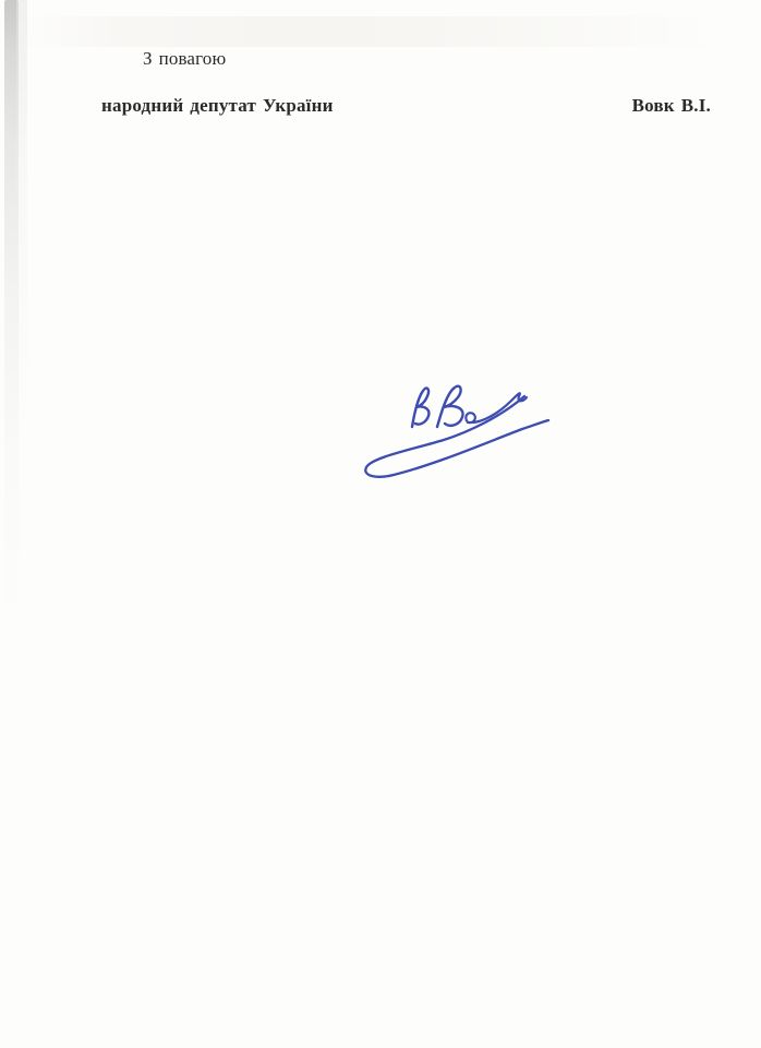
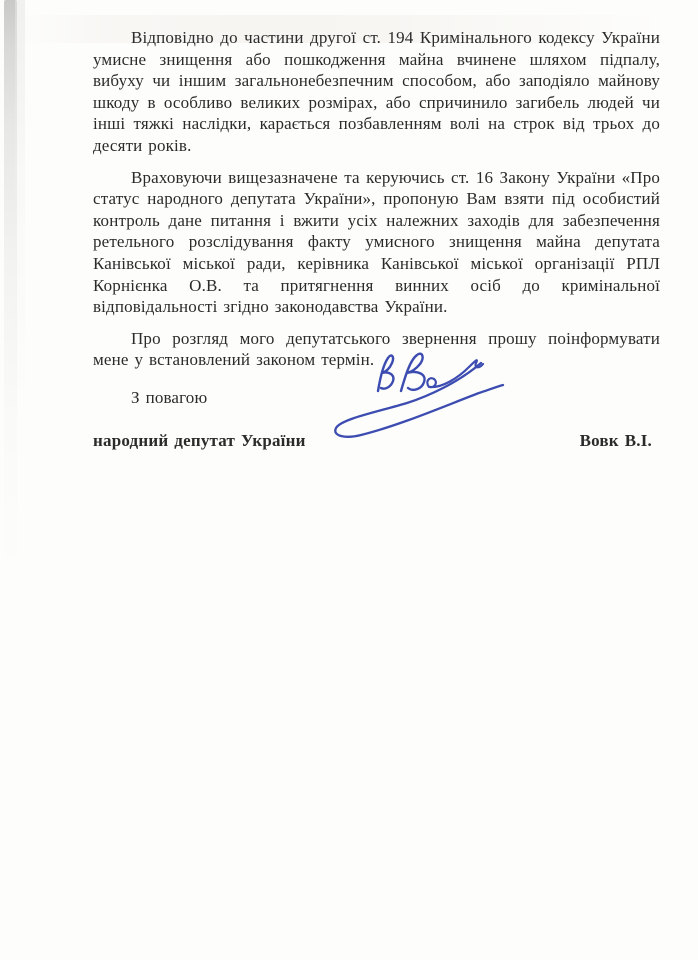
+ Відповідно до частини другої ст. 194 Кримінального кодексу України умисне знищення або пошкодження майна вчинене шляхом підпалу, вибуху чи іншим загальнонебезпечним способом, або заподіяло майнову шкоду в особливо великих розмірах, або спричинило загибель людей чи інші тяжкі наслідки, карається позбавленням волі на строк від трьох до десяти років.
+ Враховуючи вищезазначене та керуючись ст. 16 Закону України «Про статус народного депутата України», пропоную Вам взяти під особистий контроль дане питання і вжити усіх належних заходів для забезпечення ретельного розслідування факту умисного знищення майна депутата Канівської міської ради, керівника Канівської міської організації РПЛ Корнієнка О.В. та притягнення винних осіб до кримінальної відповідальності згідно законодавства України.
+ Про розгляд мого депутатського звернення прошу поінформувати мене у встановлений законом термін.
  З повагою
  народний депутат України
  Вовк В.І.
